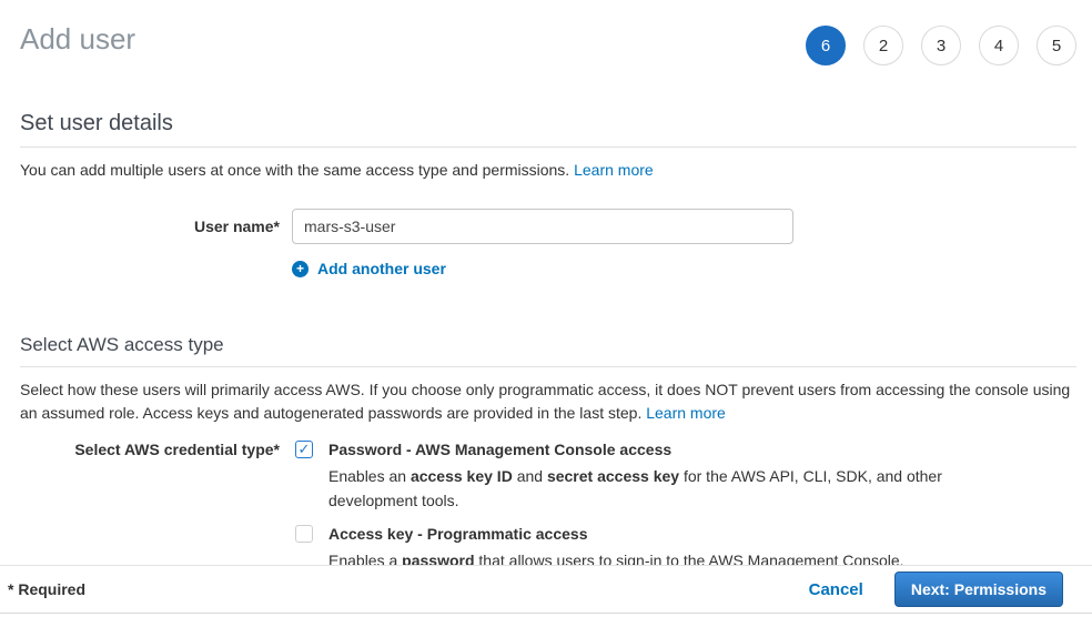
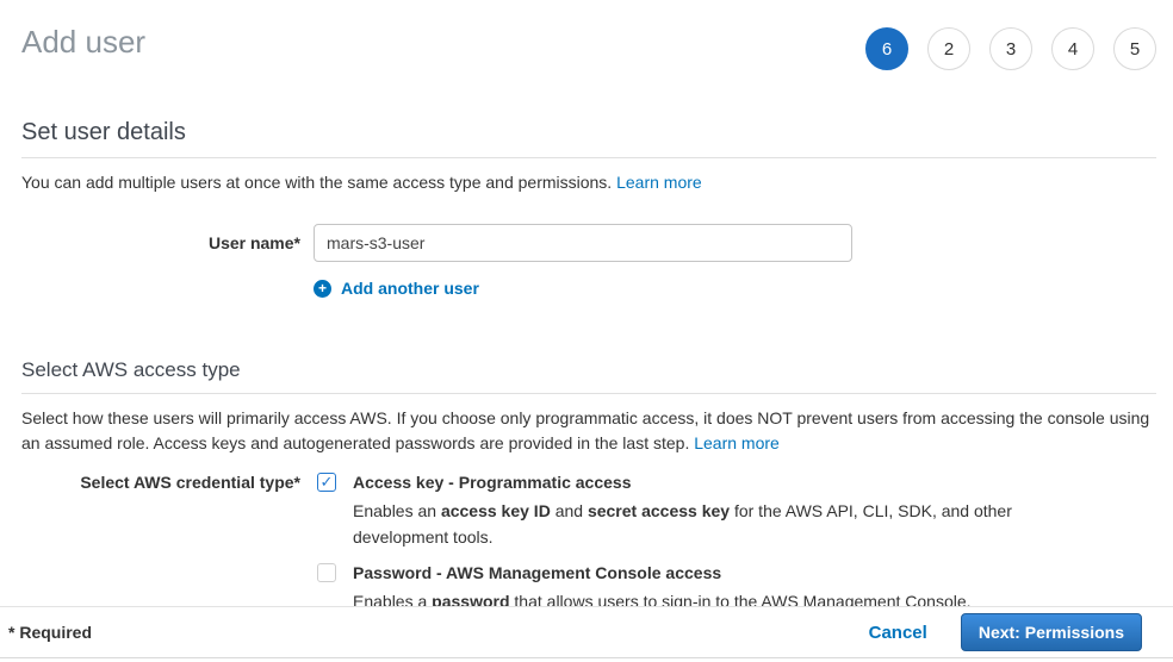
  Add user
  6
  2
  3
  4
  5
  Set user details
  You can add multiple users at once with the same access type and permissions. Learn more
  User name*
  mars-s3-user
  +
  Add another user
  Select AWS access type
  Select how these users will primarily access AWS. If you choose only programmatic access, it does NOT prevent users from accessing the console using an assumed role. Access keys and autogenerated passwords are provided in the last step. Learn more
  Select AWS credential type*
  ✓
- Password - AWS Management Console access
+ Access key - Programmatic access
  Enables an access key ID and secret access key for the AWS API, CLI, SDK, and other development tools.
- Access key - Programmatic access
+ Password - AWS Management Console access
  Enables a password that allows users to sign-in to the AWS Management Console.
  * Required
  Cancel
  Next: Permissions
